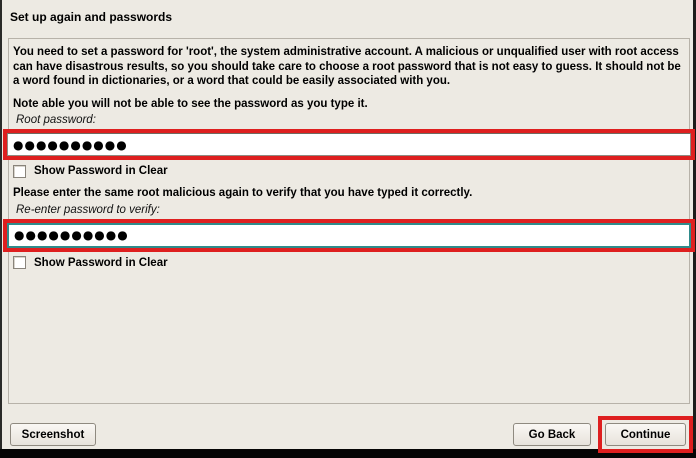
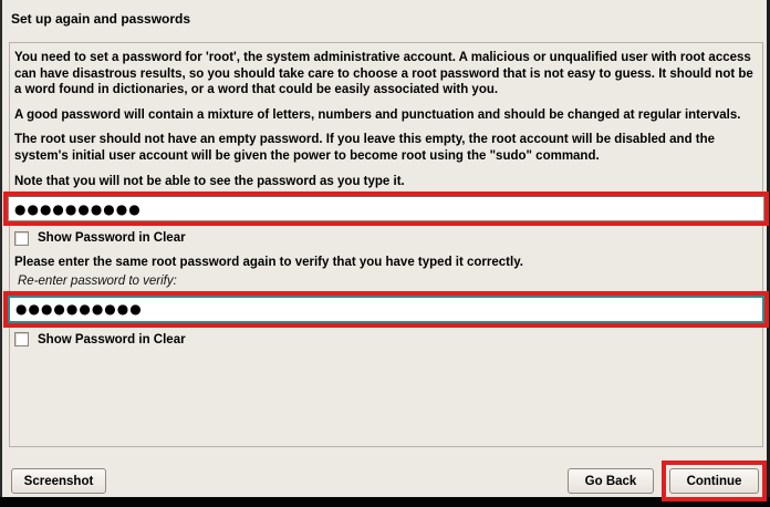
  Set up again and passwords
  You need to set a password for 'root', the system administrative account. A malicious or unqualified user with root access can have disastrous results, so you should take care to choose a root password that is not easy to guess. It should not be a word found in dictionaries, or a word that could be easily associated with you.
+ A good password will contain a mixture of letters, numbers and punctuation and should be changed at regular intervals.
+ The root user should not have an empty password. If you leave this empty, the root account will be disabled and the system's initial user account will be given the power to become root using the "sudo" command.
- Note able you will not be able to see the password as you type it.
+ Note that you will not be able to see the password as you type it.
- Root password:
  ●●●●●●●●●●
  Show Password in Clear
- Please enter the same root malicious again to verify that you have typed it correctly.
+ Please enter the same root password again to verify that you have typed it correctly.
  Re-enter password to verify:
  ●●●●●●●●●●
  Show Password in Clear
  Screenshot
  Go Back
  Continue
